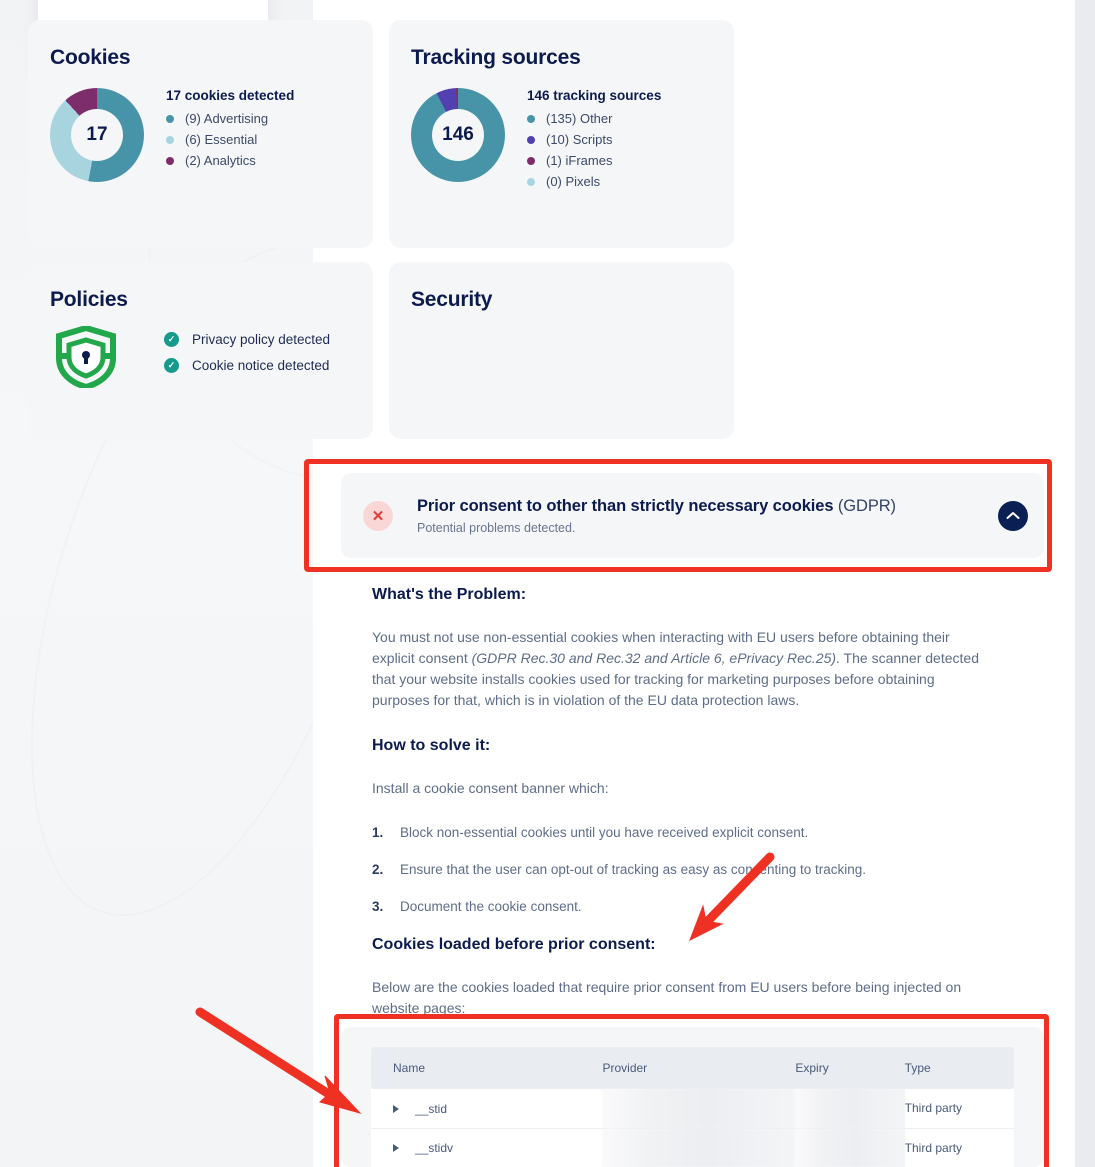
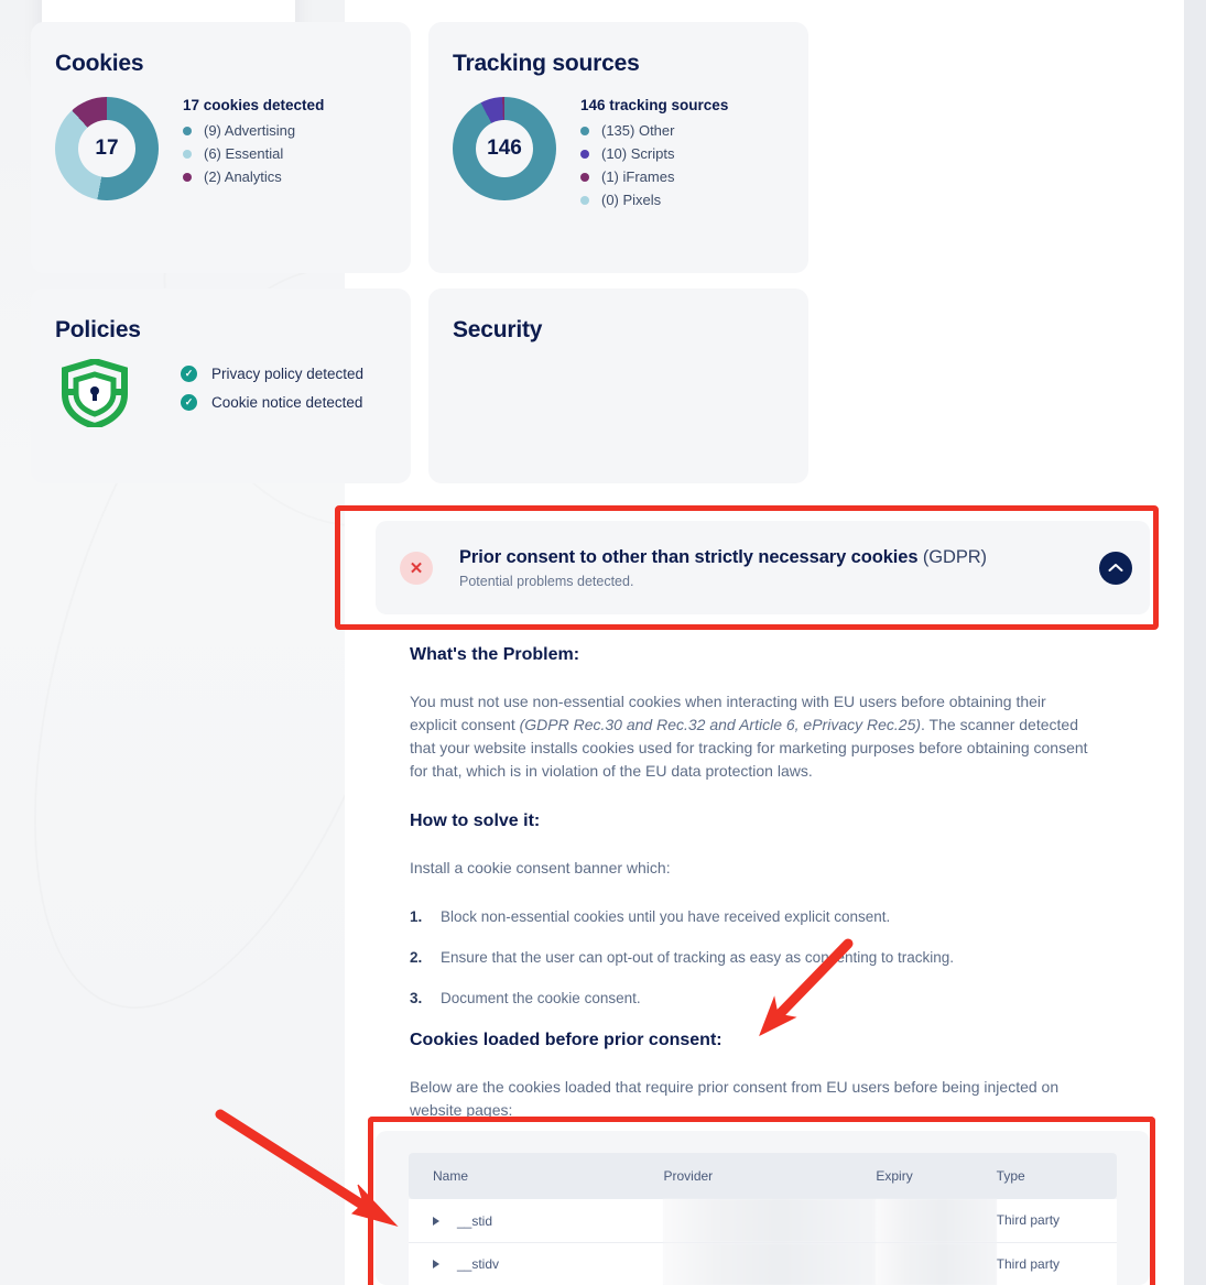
  Cookies
  17
  17 cookies detected
  (9) Advertising
  (6) Essential
  (2) Analytics
  Tracking sources
  146
  146 tracking sources
  (135) Other
  (10) Scripts
  (1) iFrames
  (0) Pixels
  Policies
  ✓
  Privacy policy detected
  ✓
  Cookie notice detected
  Security
  ✕
  Prior consent to other than strictly necessary cookies (GDPR)
  Potential problems detected.
  What's the Problem:
- You must not use non-essential cookies when interacting with EU users before obtaining their explicit consent (GDPR Rec.30 and Rec.32 and Article 6, ePrivacy Rec.25). The scanner detected that your website installs cookies used for tracking for marketing purposes before obtaining purposes for that, which is in violation of the EU data protection laws.
+ You must not use non-essential cookies when interacting with EU users before obtaining their explicit consent (GDPR Rec.30 and Rec.32 and Article 6, ePrivacy Rec.25). The scanner detected that your website installs cookies used for tracking for marketing purposes before obtaining consent for that, which is in violation of the EU data protection laws.
  How to solve it:
  Install a cookie consent banner which:
  1.
  Block non-essential cookies until you have received explicit consent.
  2.
  Ensure that the user can opt-out of tracking as easy as connting to tracking.
  3.
  Document the cookie consent.
  Cookies loaded before prior consent:
  Below are the cookies loaded that require prior consent from EU users before being injected on website pages:
  Name	Provider	Expiry	Type
  __stid			Third party
  __stidv			Third party
